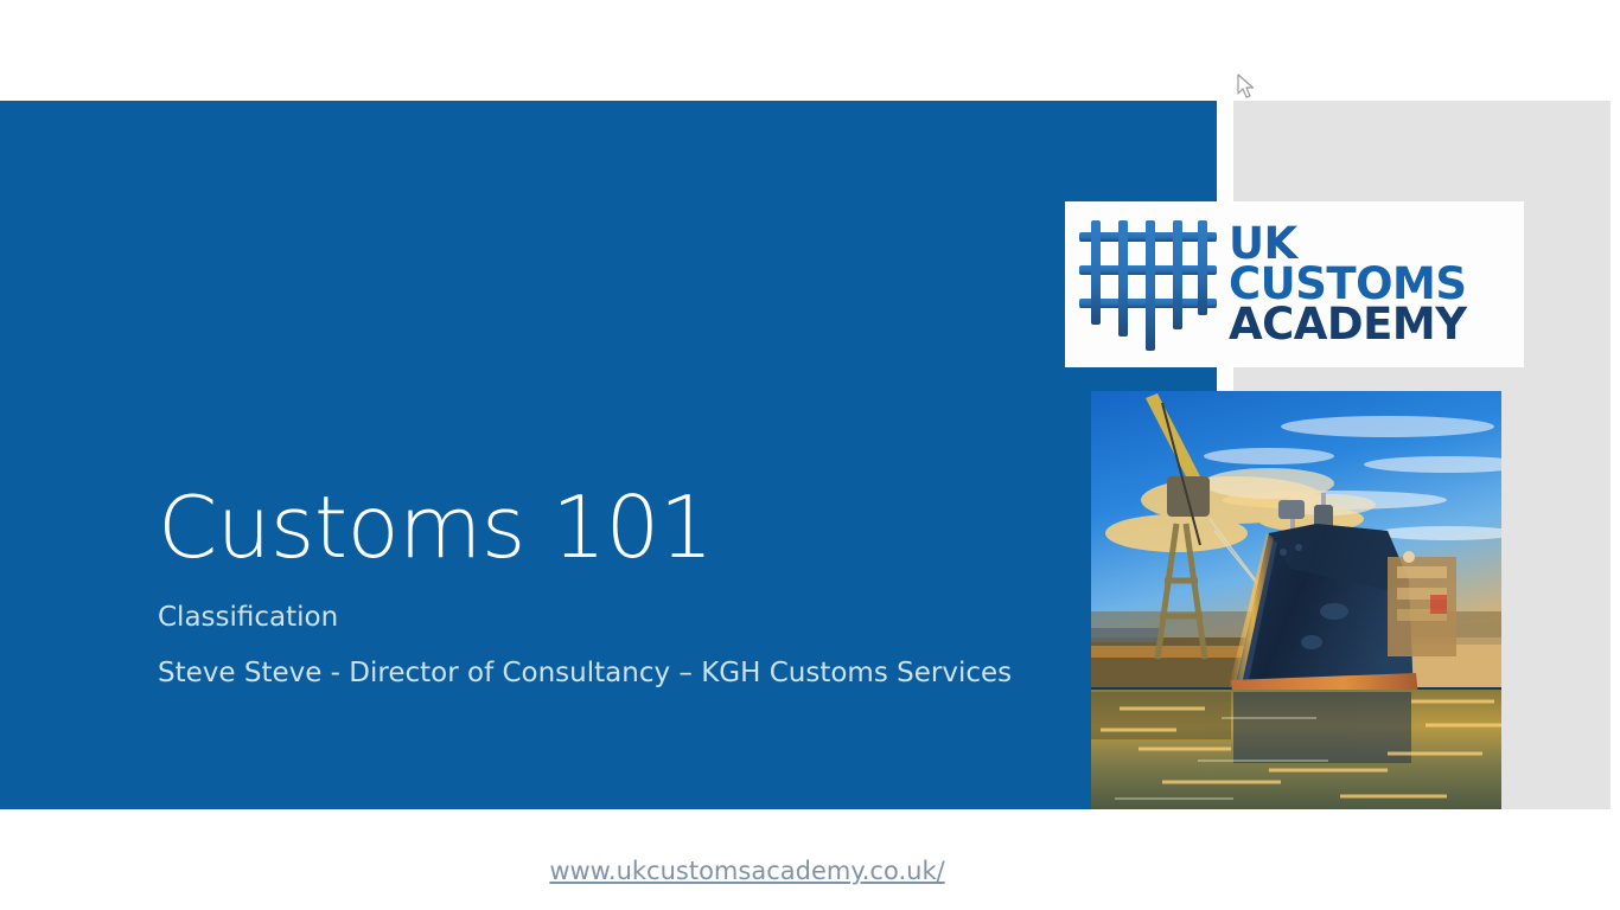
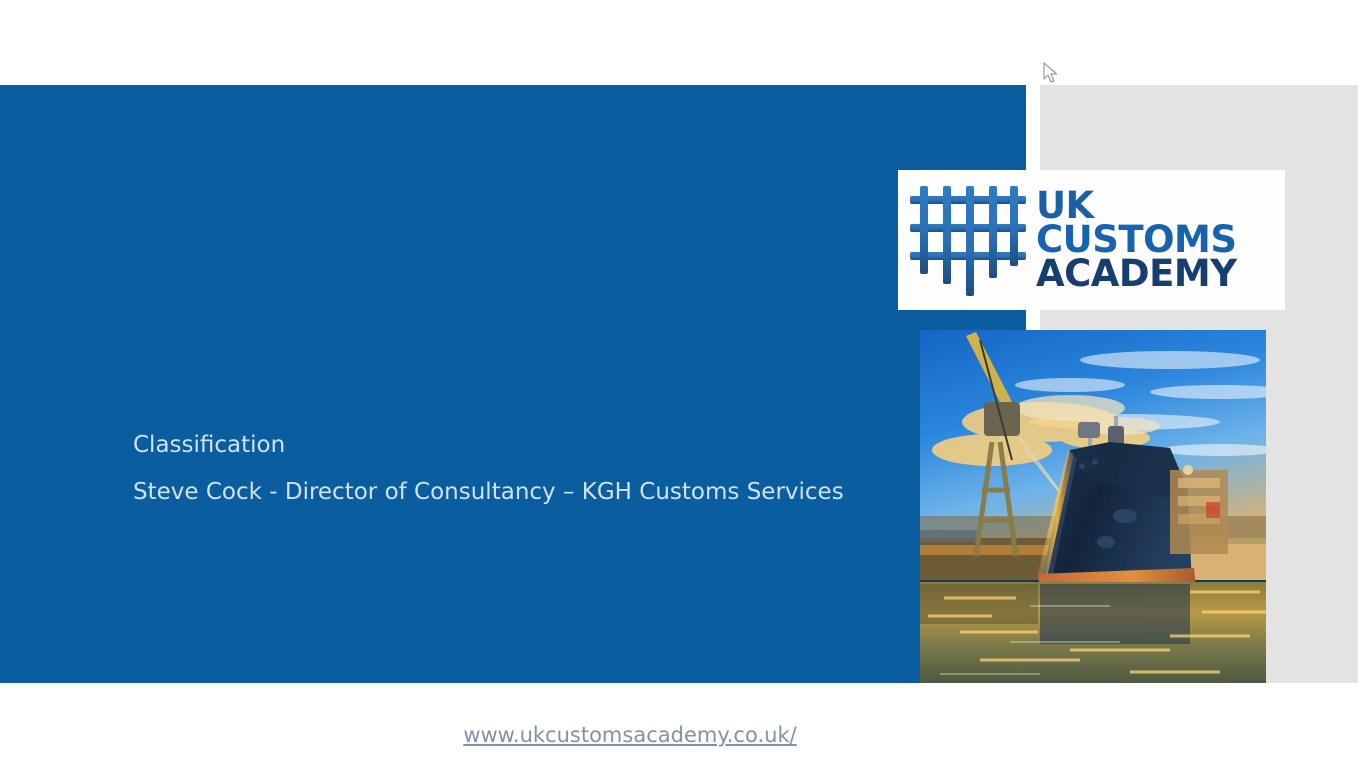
- Customs 101
  Classification
- Steve Steve - Director of Consultancy – KGH Customs Services
+ Steve Cock - Director of Consultancy – KGH Customs Services
  UK
  CUSTOMS
  ACADEMY
  www.ukcustomsacademy.co.uk/
